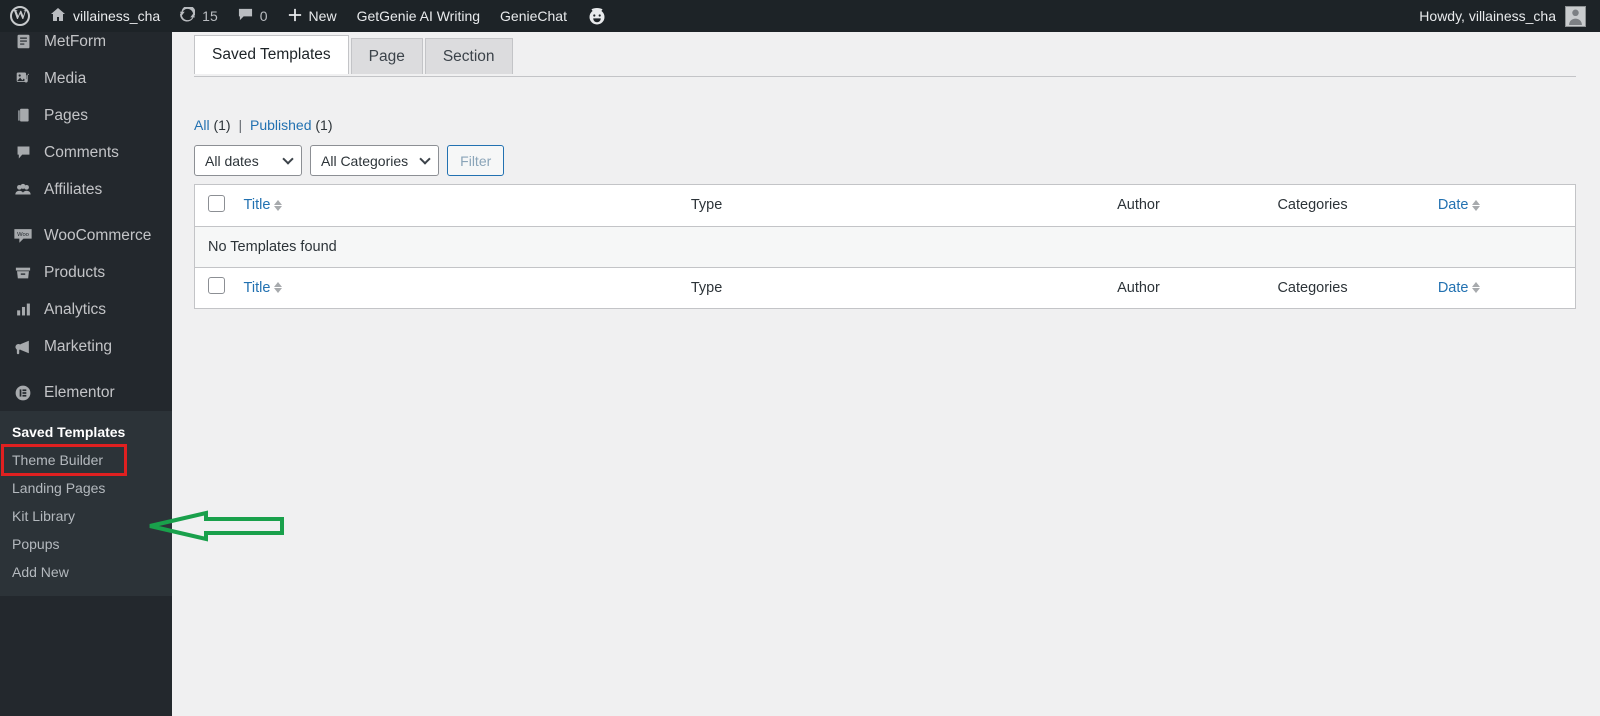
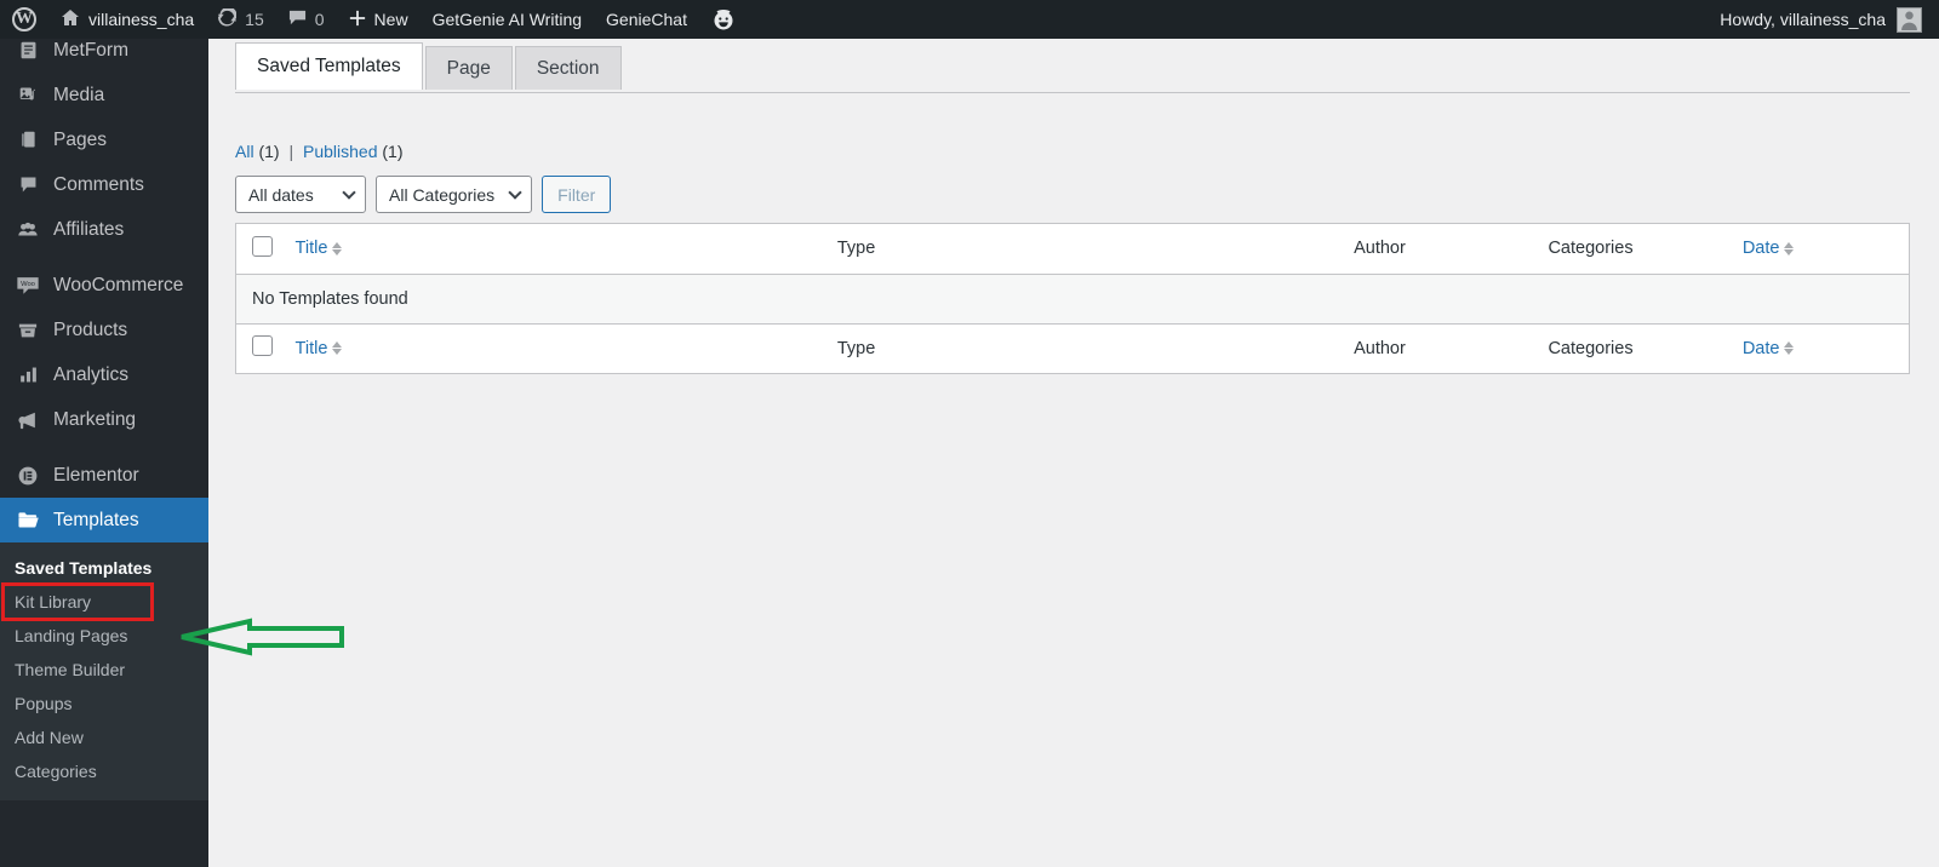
  W
  villainess_cha
  15
  0
  New
  GetGenie AI Writing
  GenieChat
  Howdy, villainess_cha
  MetForm
  Media
  Pages
  Comments
  Affiliates
  WooCommerce
  Products
  Analytics
  Marketing
  Elementor
+ Templates
  Saved Templates
- Theme Builder
+ Kit Library
  Landing Pages
- Kit Library
+ Theme Builder
  Popups
  Add New
+ Categories
  Saved Templates
  Page
  Section
  All (1) | Published (1)
  All dates
  All Categories
  Filter
  	Title	Type	Author	Categories	Date
  No Templates found
  	Title	Type	Author	Categories	Date
